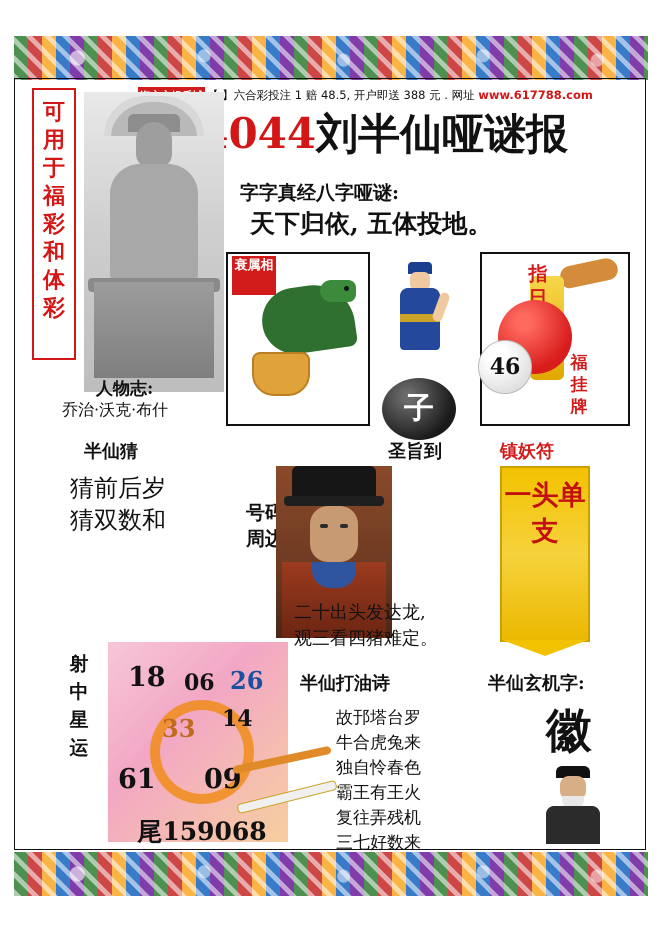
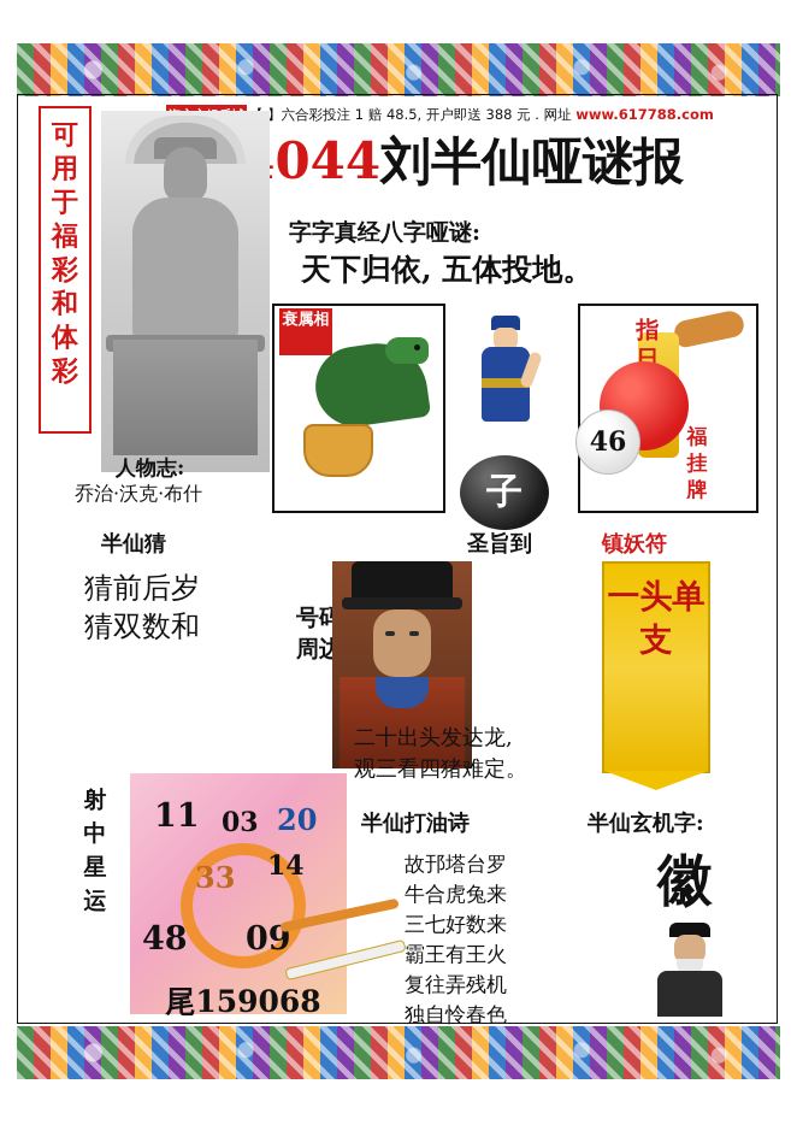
  】六合彩投注 1 赔 48.5, 开户即送 388 元 . 网址 www.617788.com
  044刘半仙哑谜报
  可用于福彩和体彩
  人物志:
  乔治·沃克·布什
  字字真经八字哑谜:
  天下归依, 五体投地。
  衰属相
  子
  46
  福挂牌
  半仙猜
  圣旨到
  镇妖符
  猜前后岁
  猜双数和
  二十出头发达龙,
  观三看四猪难定。
  一头单支
  射中星运
- 18
+ 11
- 06
+ 03
- 26
+ 20
  33
  14
- 61
+ 48
  09
  尾159068
  半仙打油诗
  故邘塔台罗
  牛合虎兔来
- 独自怜春色
+ 三七好数来
  霸王有王火
  复往弄残机
- 三七好数来
+ 独自怜春色
  半仙玄机字:
  徽
